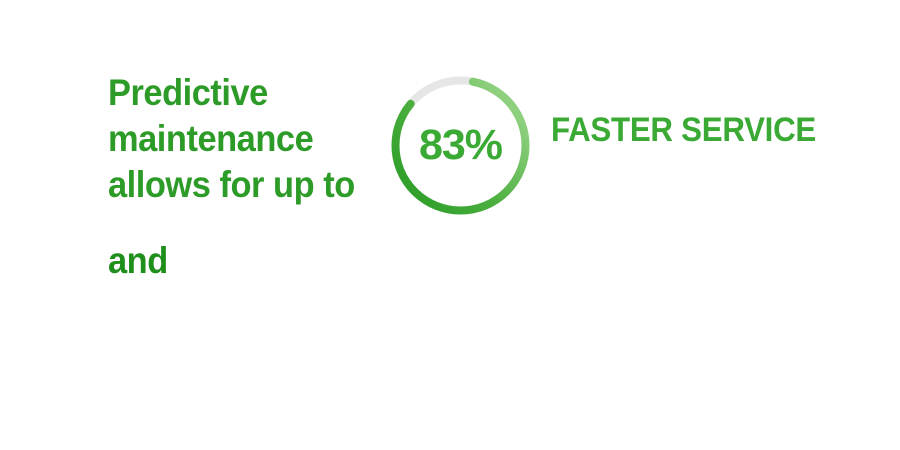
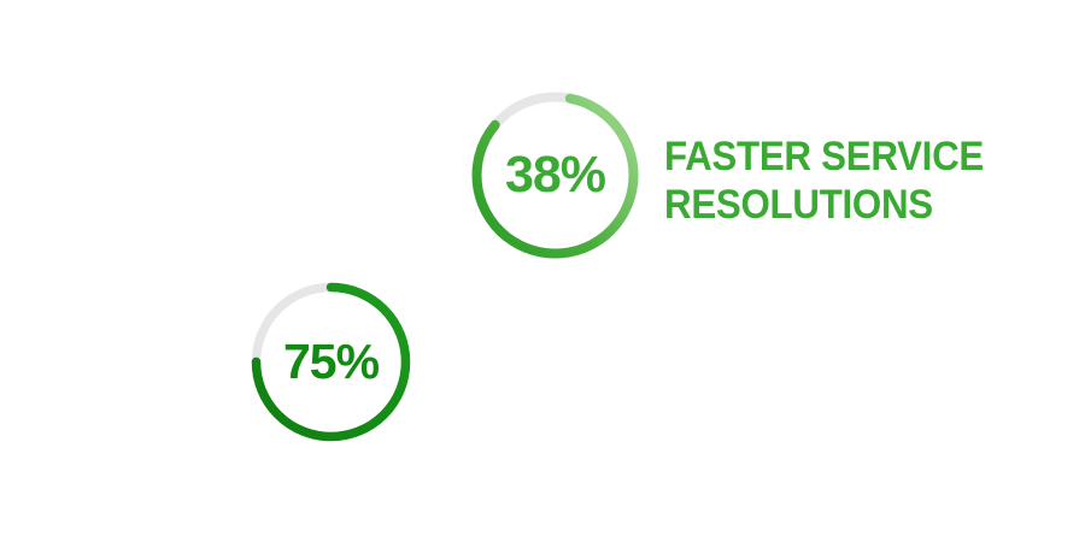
- Predictive
- maintenance
- allows for up to
- and
- 83%
+ 38%
  FASTER SERVICE
+ RESOLUTIONS
+ 75%
